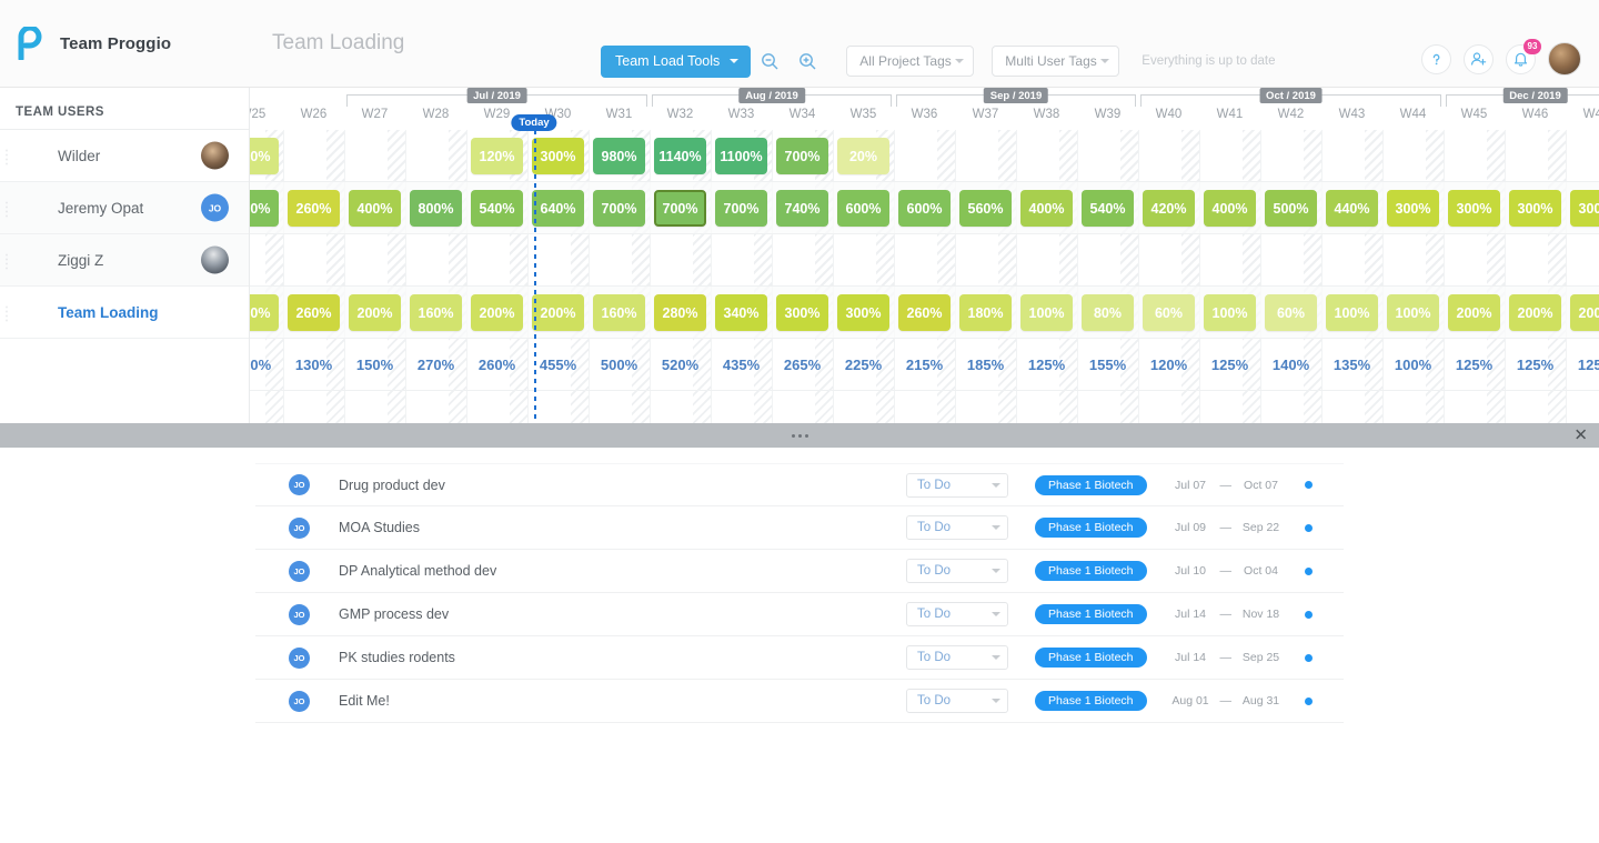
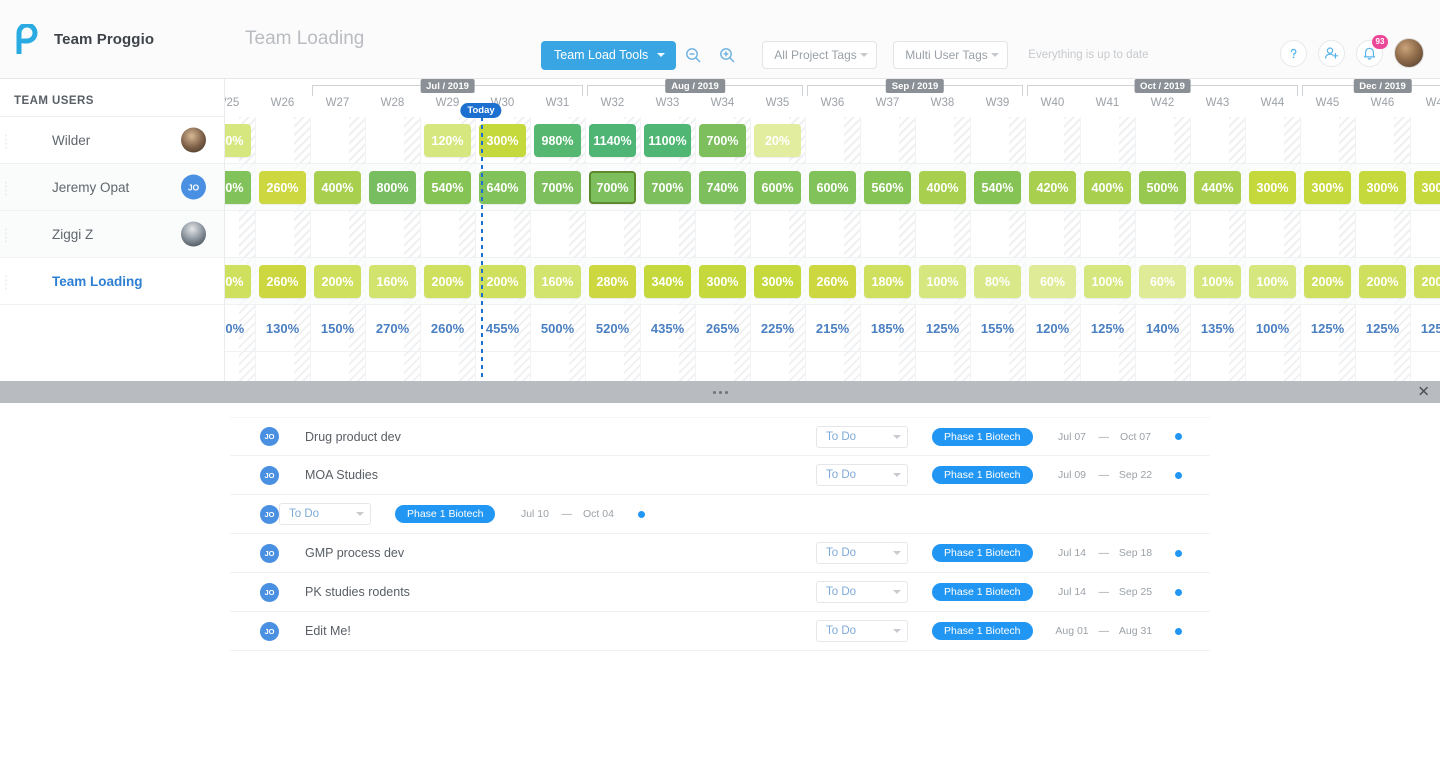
  Team Proggio
  Team Loading
  Team Load Tools
  All Project Tags
  Multi User Tags
  Everything is up to date
  93
  TEAM USERS
  Wilder
  Jeremy Opat
  JO
  Ziggi Z
  Team Loading
  Jul / 2019
  Aug / 2019
  Sep / 2019
  Oct / 2019
  Dec / 2019
  W26
  W27
  W28
  W29
  W31
  W32
  W33
  W34
  W35
  W36
  W37
  W38
  W39
  W40
  W41
  W42
  W43
  W44
  W45
  W46
  120%
  300%
  980%
  1140%
  1100%
  700%
  20%
  260%
  400%
  800%
  540%
  640%
  700%
  700%
  700%
  740%
  600%
  600%
  560%
  400%
  540%
  420%
  400%
  500%
  440%
  300%
  300%
  300%
  300
  260%
  200%
  160%
  200%
  200%
  160%
  280%
  340%
  300%
  300%
  260%
  180%
  100%
  80%
  60%
  100%
  60%
  100%
  100%
  200%
  200%
  200
  130%
  150%
  270%
  260%
  455%
  500%
  520%
  435%
  265%
  225%
  215%
  185%
  125%
  155%
  120%
  125%
  140%
  135%
  100%
  125%
  125%
  125
  Today
  ✕
  JO
  Drug product dev
  To Do
  Phase 1 Biotech
  Jul 07
  —
  Oct 07
  JO
  MOA Studies
  To Do
  Phase 1 Biotech
  Jul 09
  —
  Sep 22
  JO
- DP Analytical method dev
  To Do
  Phase 1 Biotech
  Jul 10
  —
  Oct 04
  JO
  GMP process dev
  To Do
  Phase 1 Biotech
  Jul 14
  —
- Nov 18
+ Sep 18
  JO
  PK studies rodents
  To Do
  Phase 1 Biotech
  Jul 14
  —
  Sep 25
  JO
  Edit Me!
  To Do
  Phase 1 Biotech
  Aug 01
  —
  Aug 31
